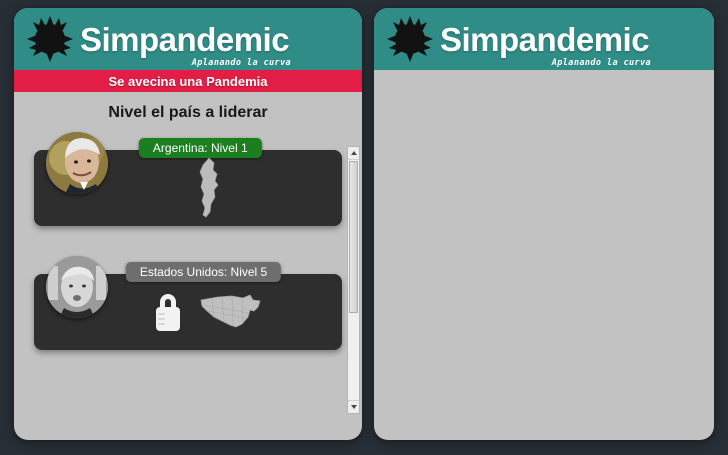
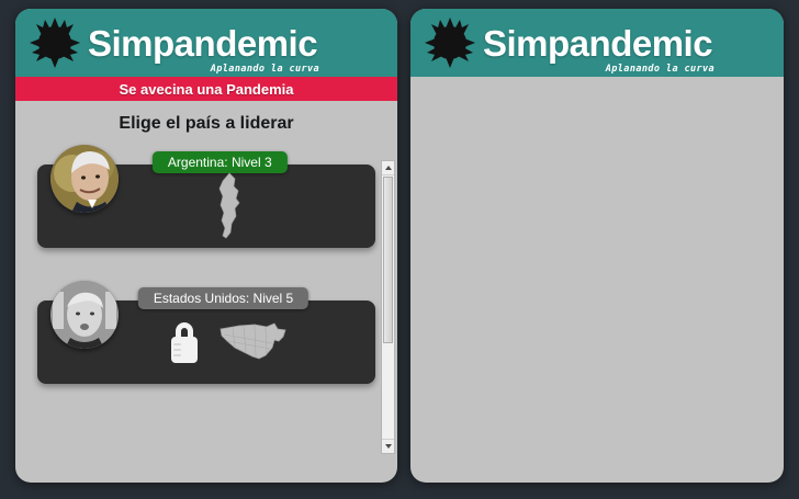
  Simpandemic
  Aplanando la curva
  Se avecina una Pandemia
- Nivel el país a liderar
+ Elige el país a liderar
- Argentina: Nivel 1
+ Argentina: Nivel 3
  Estados Unidos: Nivel 5
  Simpandemic
  Aplanando la curva
